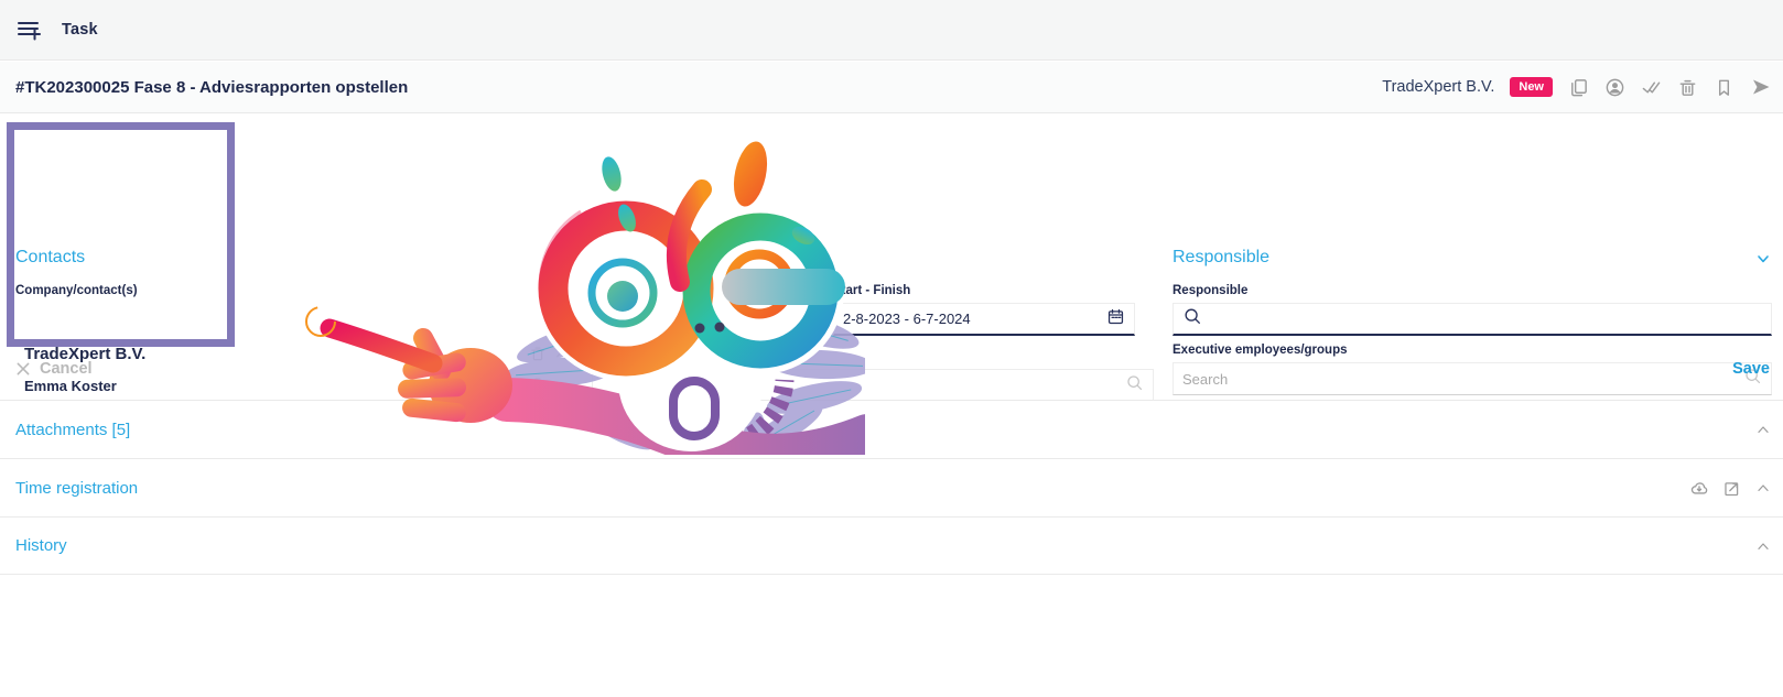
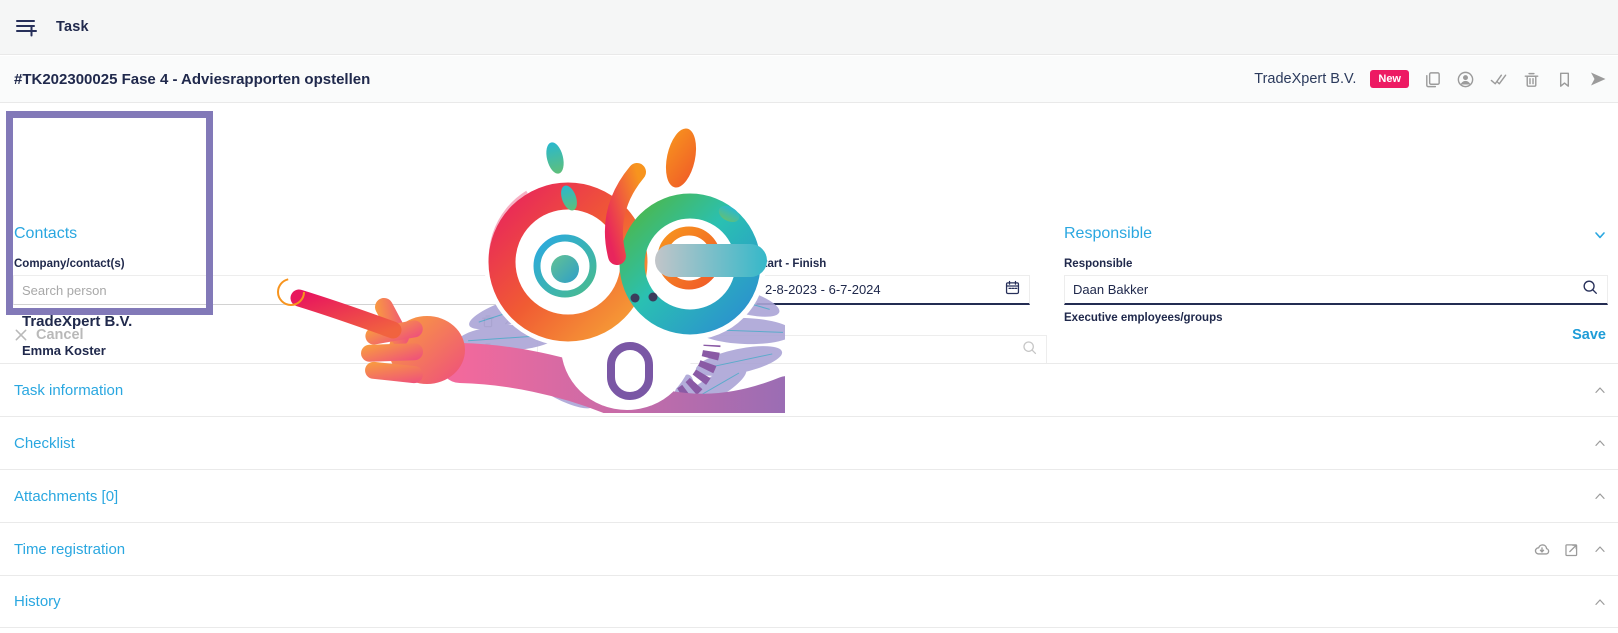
  Task
- #TK202300025 Fase 8 - Adviesrapporten opstellen
+ #TK202300025 Fase 4 - Adviesrapporten opstellen
  TradeXpert B.V.
  New
  Contacts
  Company/contact(s)
+ Search person
  TradeXpert B.V.
  Emma Koster
  art - Finish
  2-8-2023 - 6-7-2024
  Responsible
  Responsible
+ Daan Bakker
  Executive employees/groups
- Search
  Cancel
  Save
+ Task information
+ Checklist
- Attachments [5]
+ Attachments [0]
  Time registration
  History
